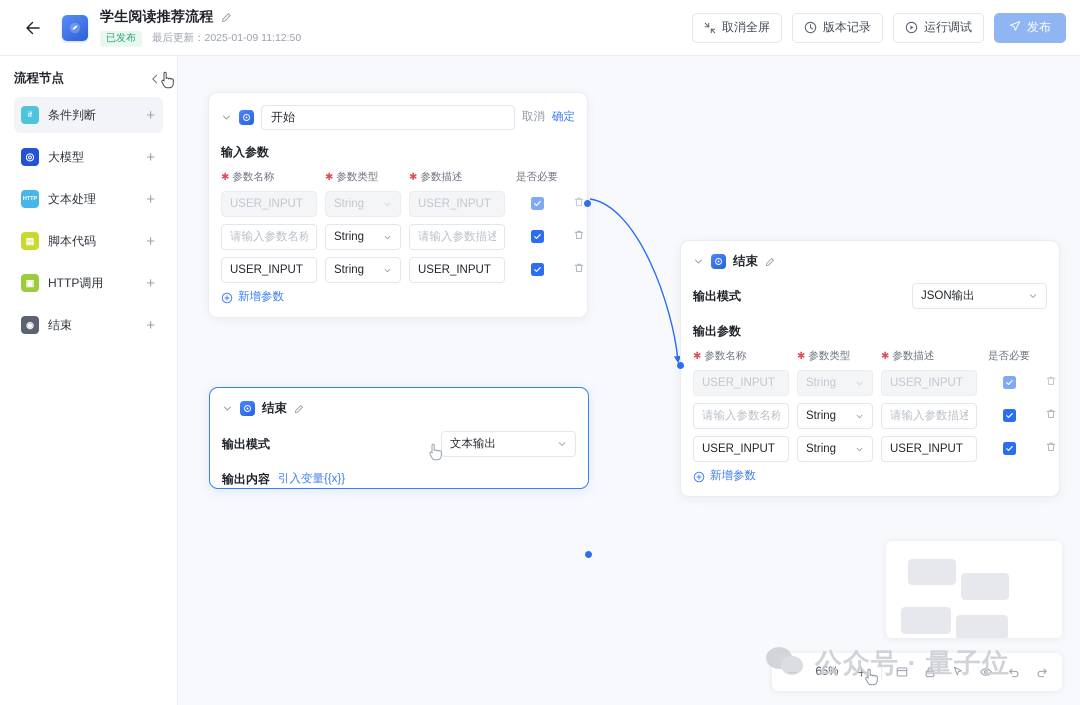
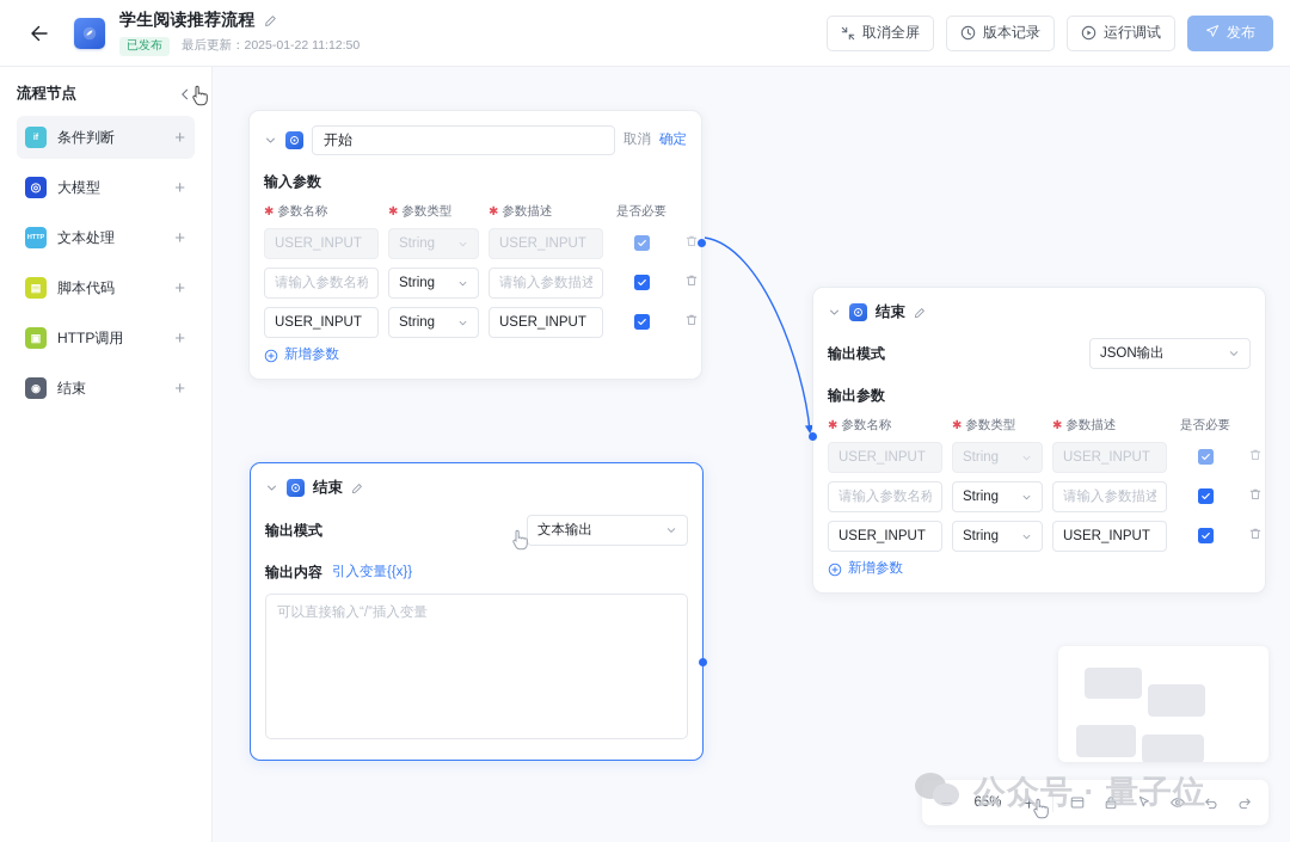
  学生阅读推荐流程
  已发布
- 最后更新：2025-01-09 11:12:50
+ 最后更新：2025-01-22 11:12:50
  取消全屏
  版本记录
  运行调试
  发布
  流程节点
  条件判断
  +
  ◎
  大模型
  +
  文本处理
  +
  ▤
  脚本代码
  +
  ▣
  HTTP调用
  +
  ◉
  结束
  +
  开始
  取消
  确定
  输入参数
  ✱
  参数名称
  ✱
  参数类型
  ✱
  参数描述
  是否必要
  USER_INPUT
  String
  USER_INPUT
  请输入参数名称
  String
  请输入参数描述
  USER_INPUT
  String
  USER_INPUT
  新增参数
  结束
  输出模式
  JSON输出
  输出参数
  ✱
  参数名称
  ✱
  参数类型
  ✱
  参数描述
  是否必要
  USER_INPUT
  String
  USER_INPUT
  请输入参数名称
  String
  请输入参数描述
  USER_INPUT
  String
  USER_INPUT
  新增参数
  结束
  输出模式
  文本输出
  输出内容
  引入变量{{x}}
+ 可以直接输入“/”插入变量
  65%
  公众号 · 量子位
